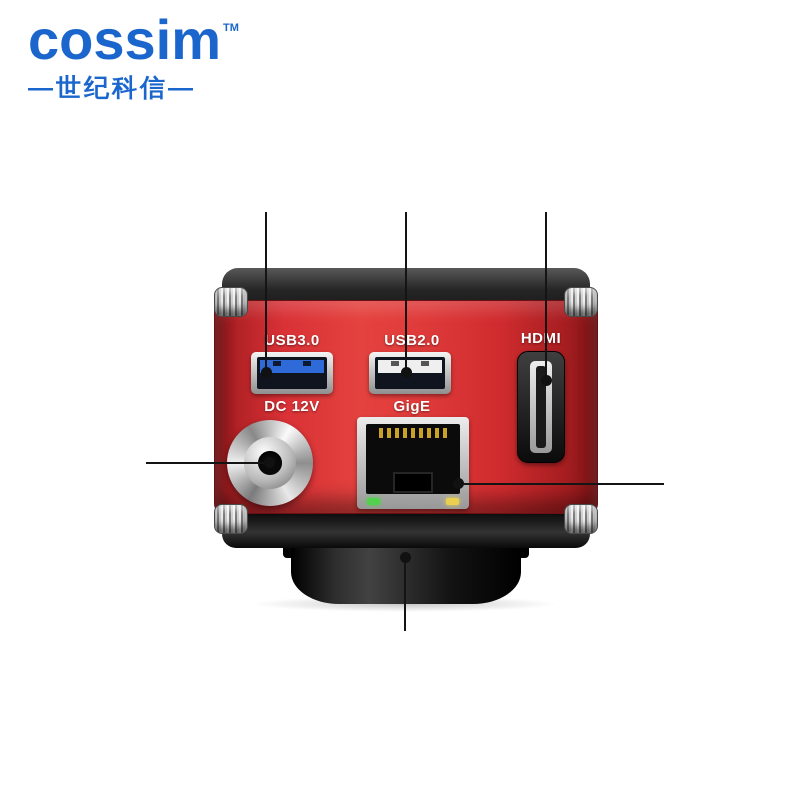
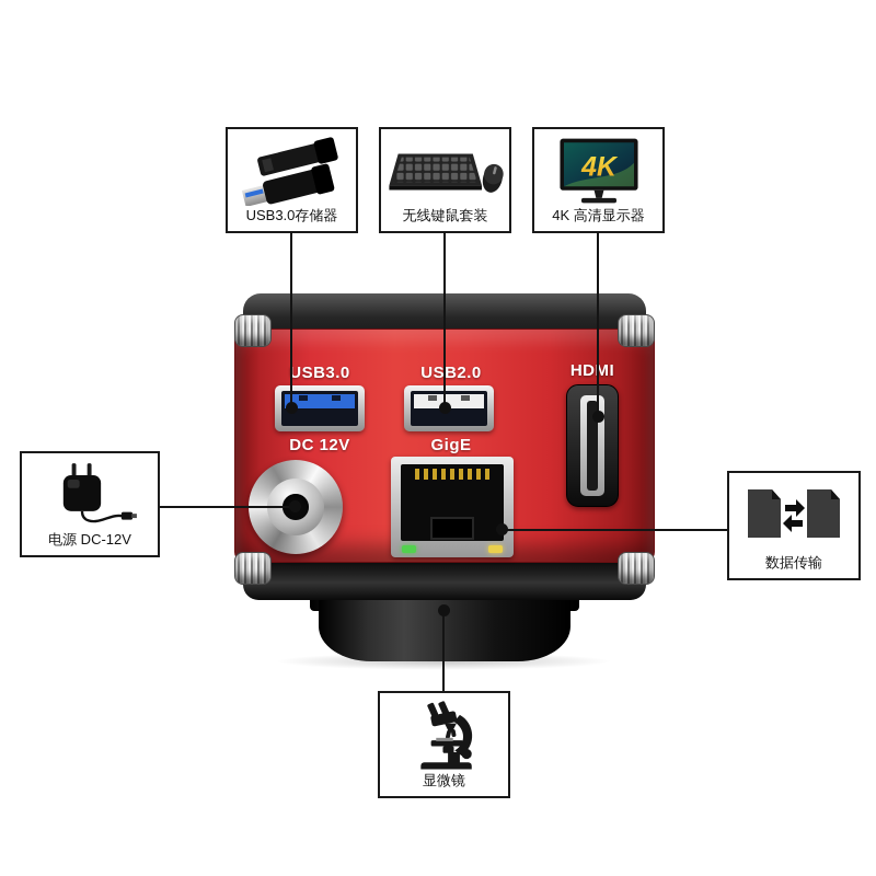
- cossim TM
- —世纪科信—
  USB3.0
  USB2.0
  HDMI
  DC 12V
  GigE
+ USB3.0存储器
+ 无线键鼠套装
+ 4K
+ 4K 高清显示器
+ 电源 DC-12V
+ 数据传输
+ 显微镜
